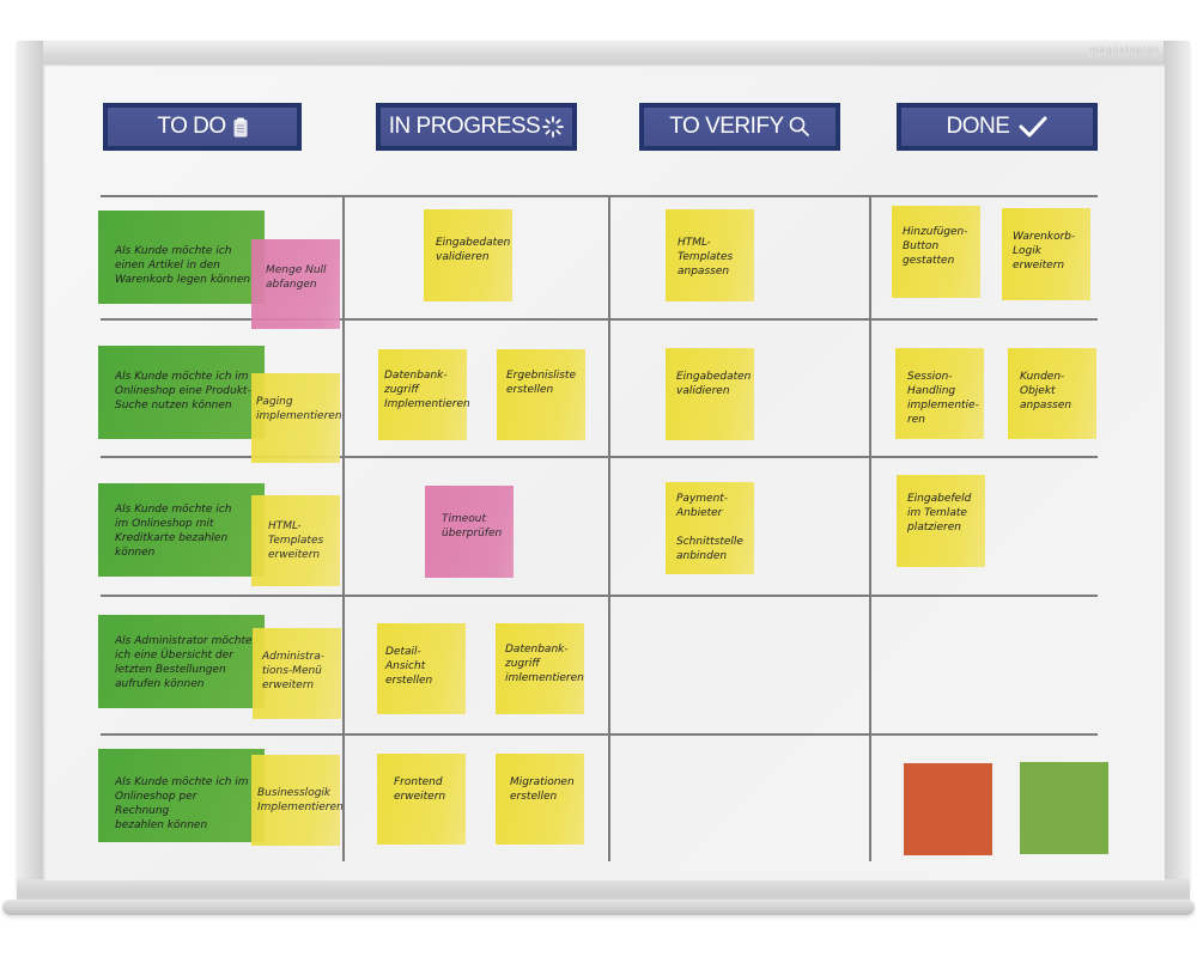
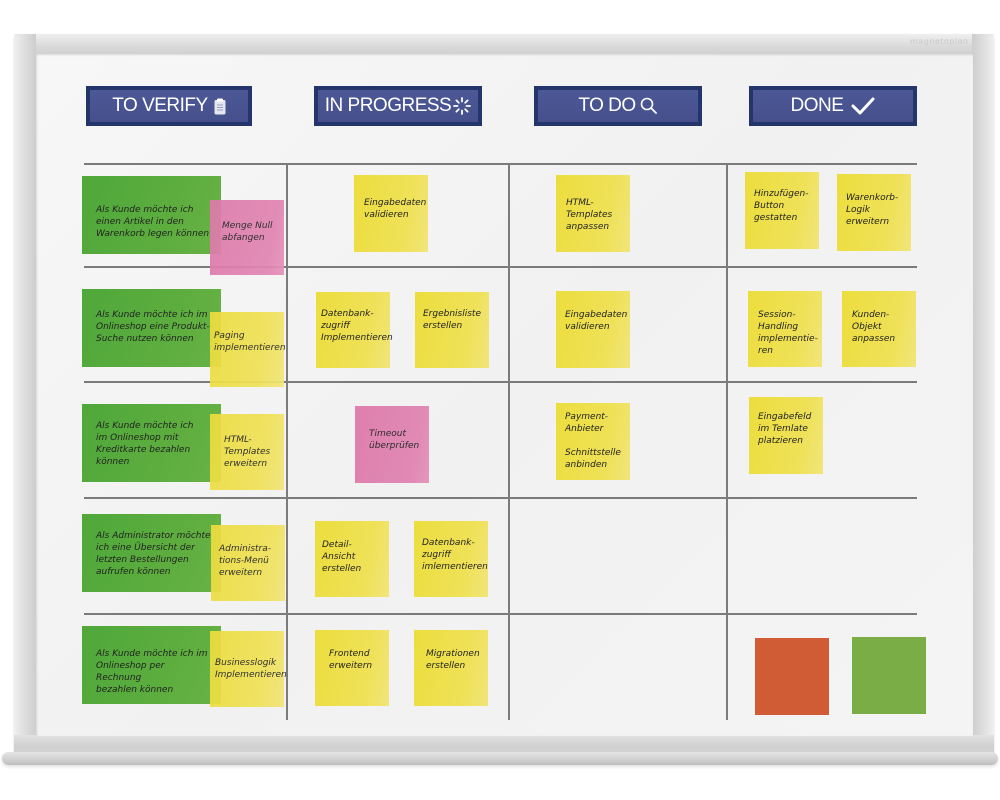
  magnetoplan
- TO DO
+ TO VERIFY
  IN PROGRESS
- TO VERIFY
+ TO DO
  DONE
  Als Kunde möchte ich
  einen Artikel in den
  Warenkorb legen können
  Menge Null
  abfangen
  Eingabedaten
  validieren
  HTML-
  Templates
  anpassen
  Hinzufügen-
  Button
  gestatten
  Warenkorb-
  Logik
  erweitern
  Als Kunde möchte ich im
  Onlineshop eine Produkt-
  Suche nutzen können
  Paging
  implementieren
  Datenbank-
  zugriff
  Implementieren
  Ergebnisliste
  erstellen
  Eingabedaten
  validieren
  Session-
  Handling
  implementie-
  ren
  Kunden-
  Objekt
  anpassen
  Als Kunde möchte ich
  im Onlineshop mit
  Kreditkarte bezahlen
  können
  HTML-
  Templates
  erweitern
  Timeout
  überprüfen
  Payment-
  Anbieter
  Schnittstelle
  anbinden
  Eingabefeld
  im Temlate
  platzieren
  Als Administrator möchte
  ich eine Übersicht der
  letzten Bestellungen
  aufrufen können
  Administra-
  tions-Menü
  erweitern
  Detail-Ansicht
  erstellen
  Datenbank-
  zugriff
  imlementieren
  Als Kunde möchte ich im
  Onlineshop per Rechnung
  bezahlen können
  Businesslogik
  Implementieren
  Frontend
  erweitern
  Migrationen
  erstellen
